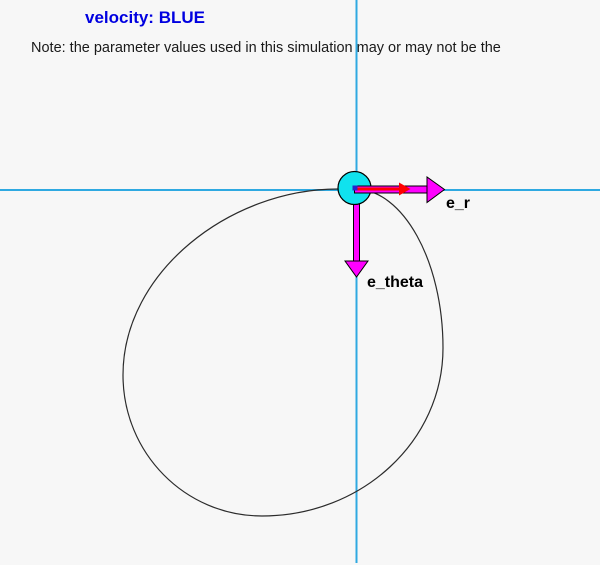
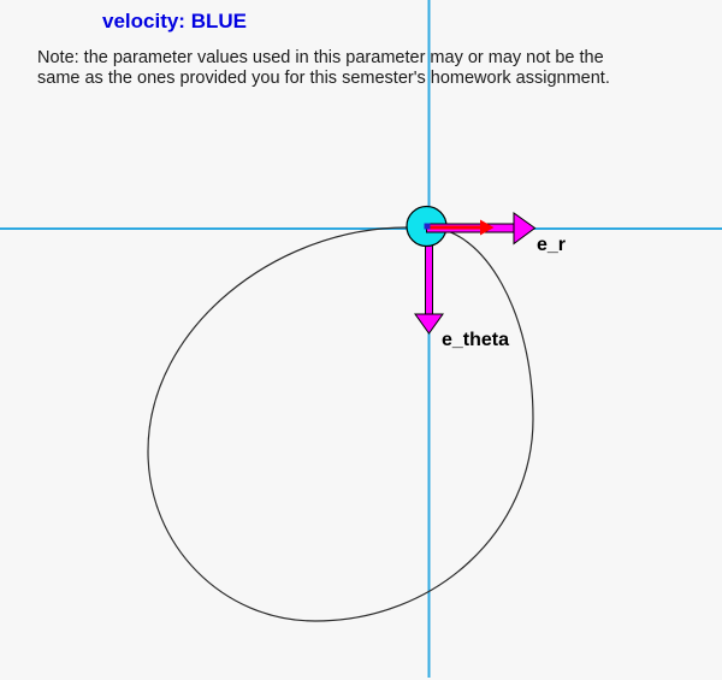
  velocity: BLUE
- Note: the parameter values used in this simulation may or may not be the
+ Note: the parameter values used in this parameter may or may not be the
+ same as the ones provided you for this semester's homework assignment.
  e_r
  e_theta
